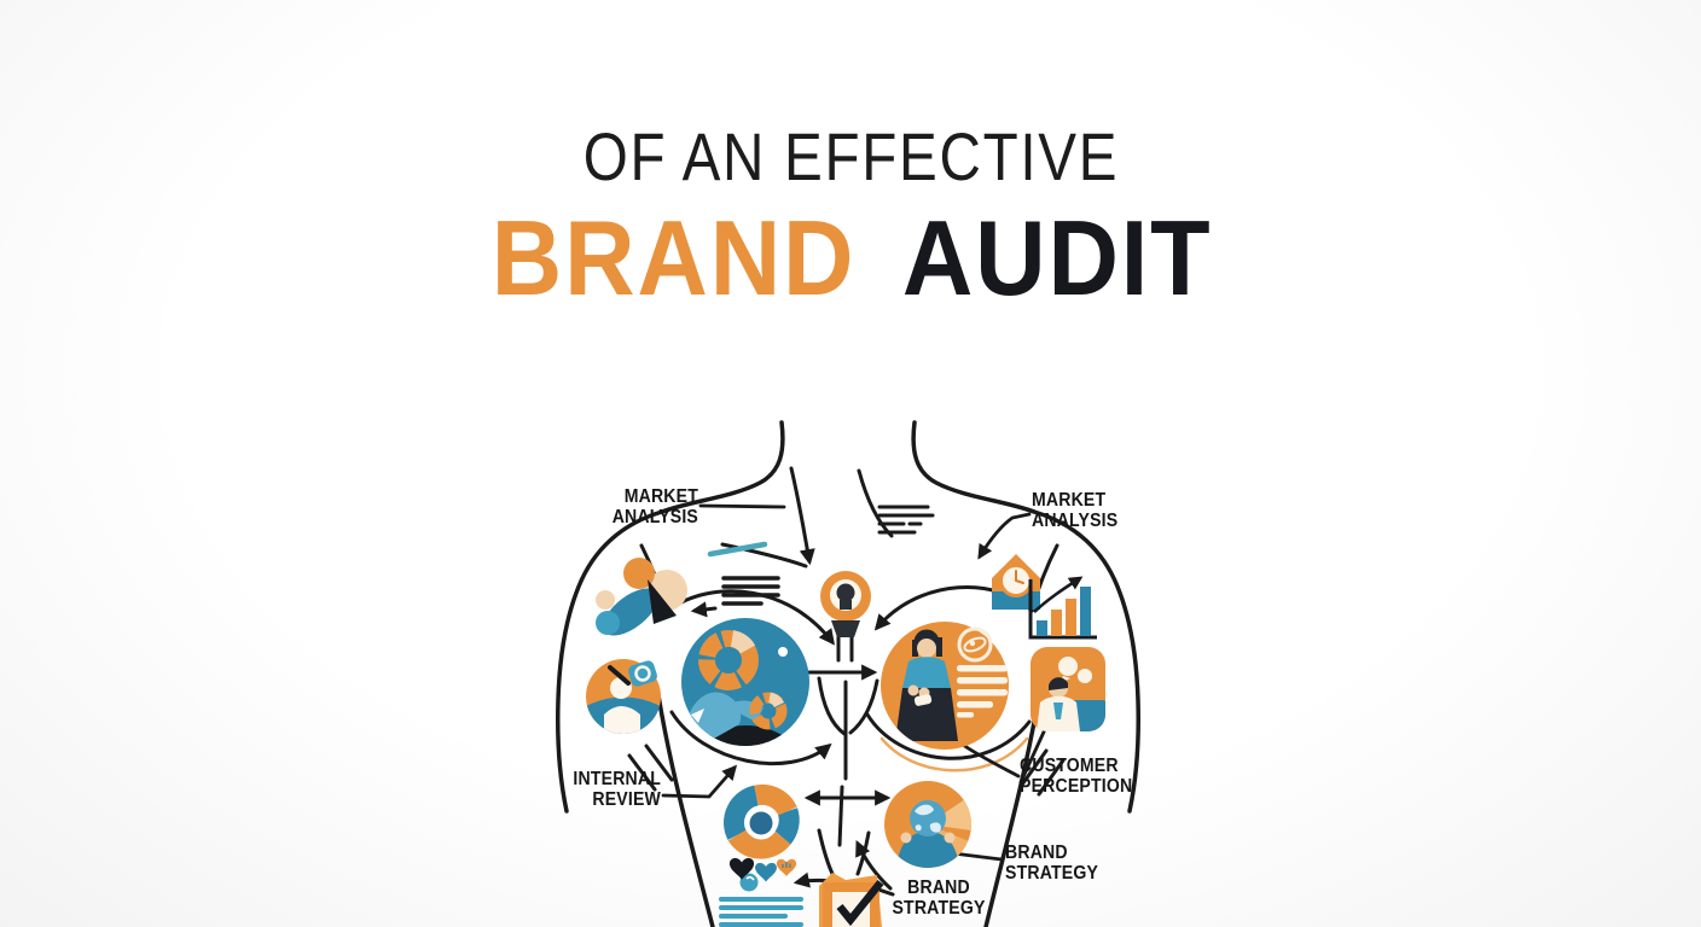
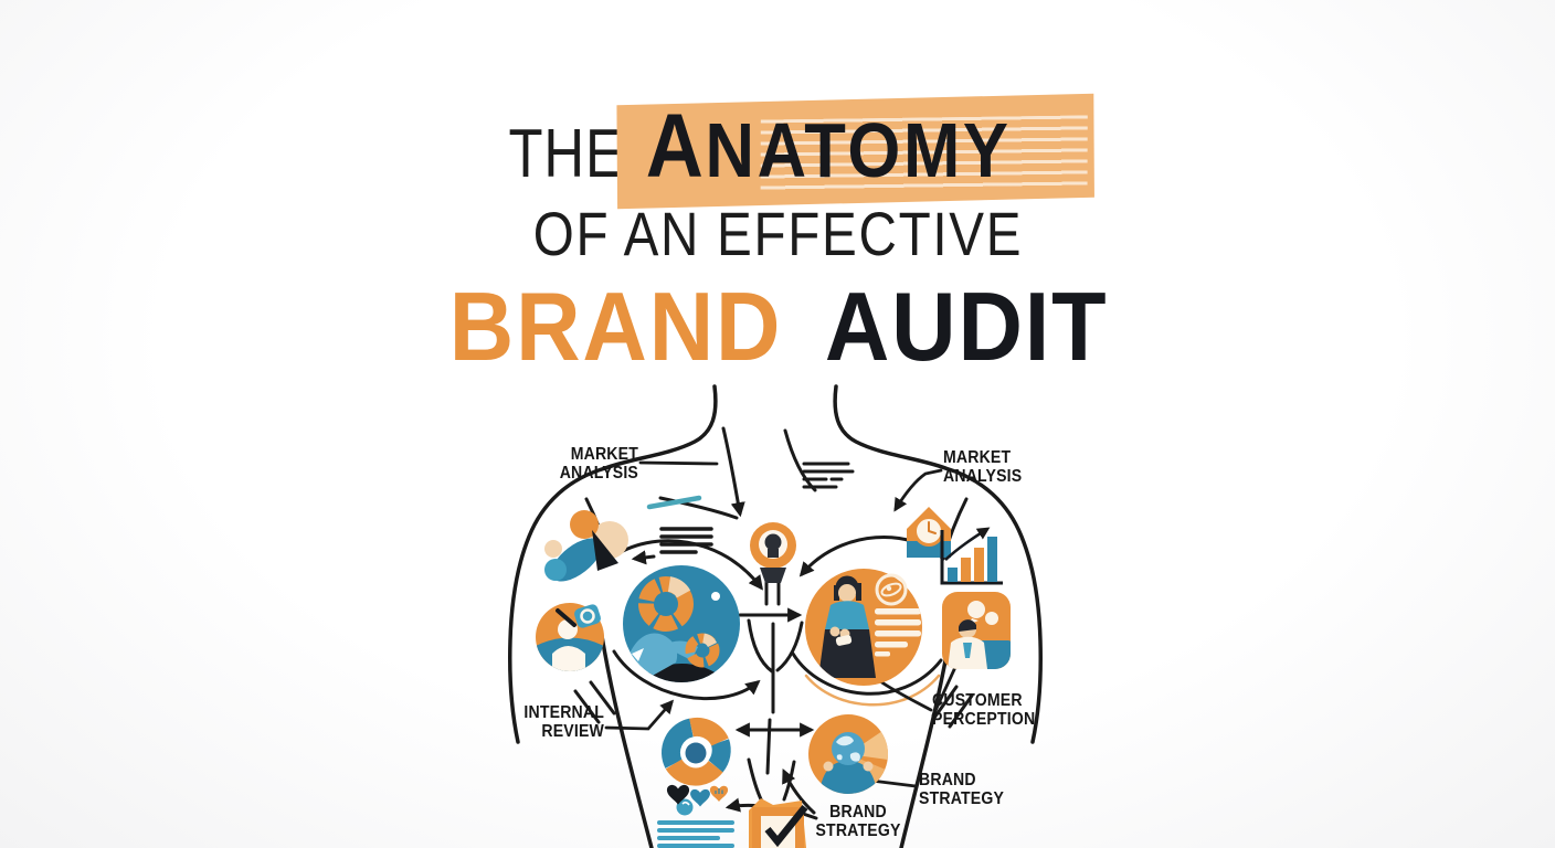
+ THE ANATOMY
  OF AN EFFECTIVE
  BRAND AUDIT
  MARKET ANALYSIS
  MARKET ANALYSIS
  INTERNAL REVIEW
  CUSTOMER PERCEPTION
  BRAND STRATEGY
  BRAND STRATEGY
